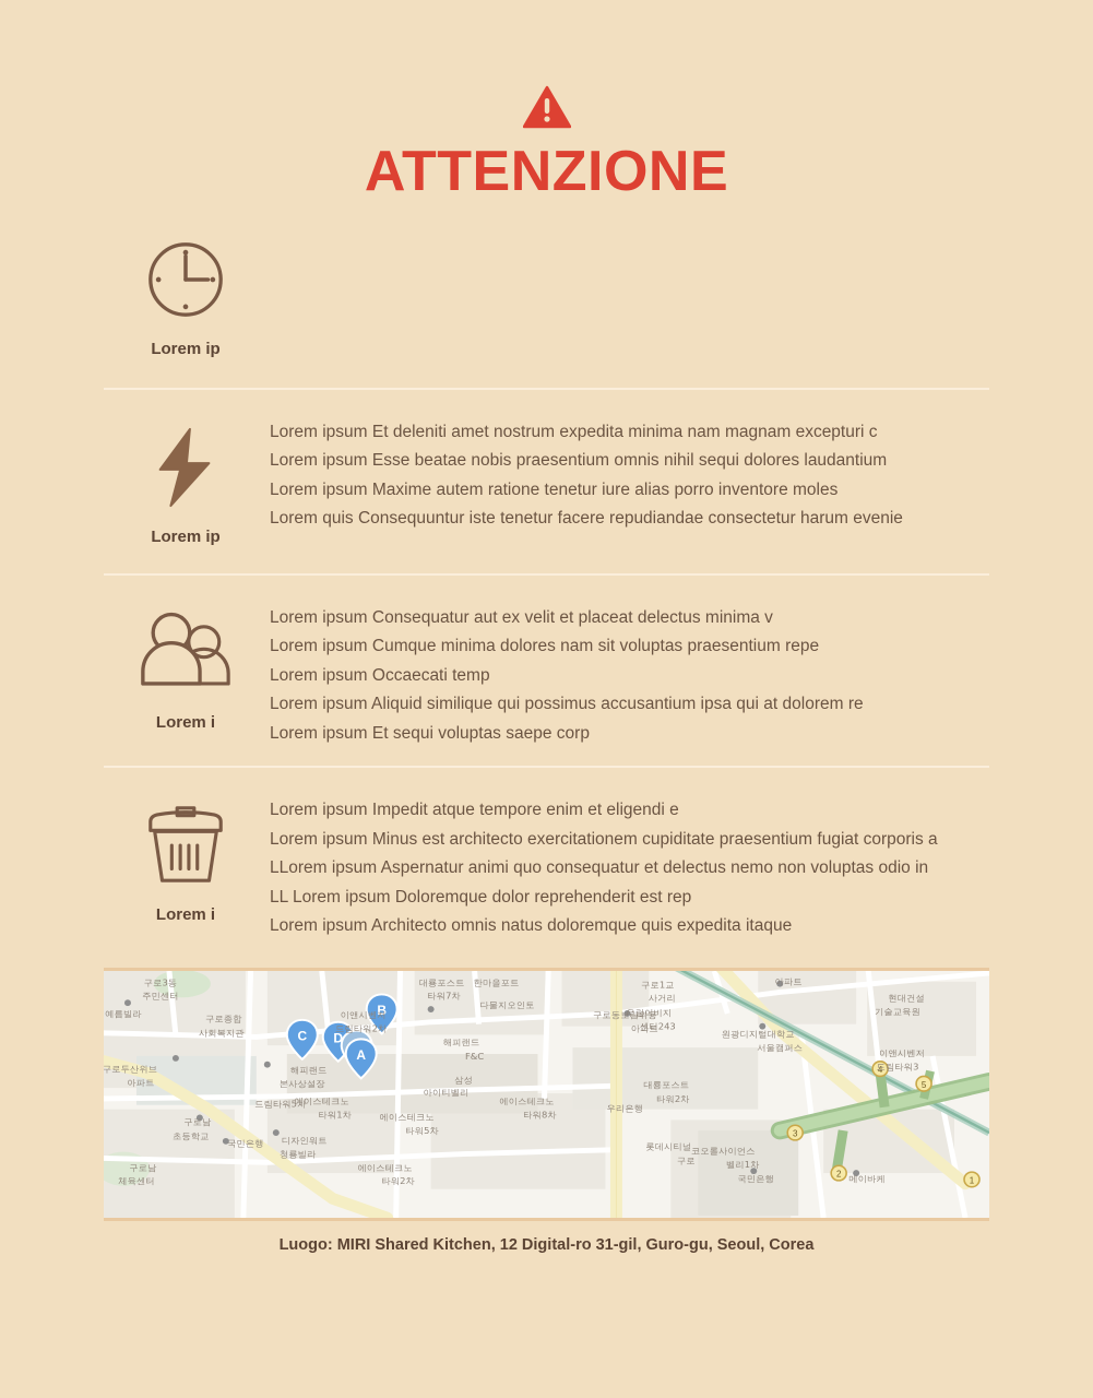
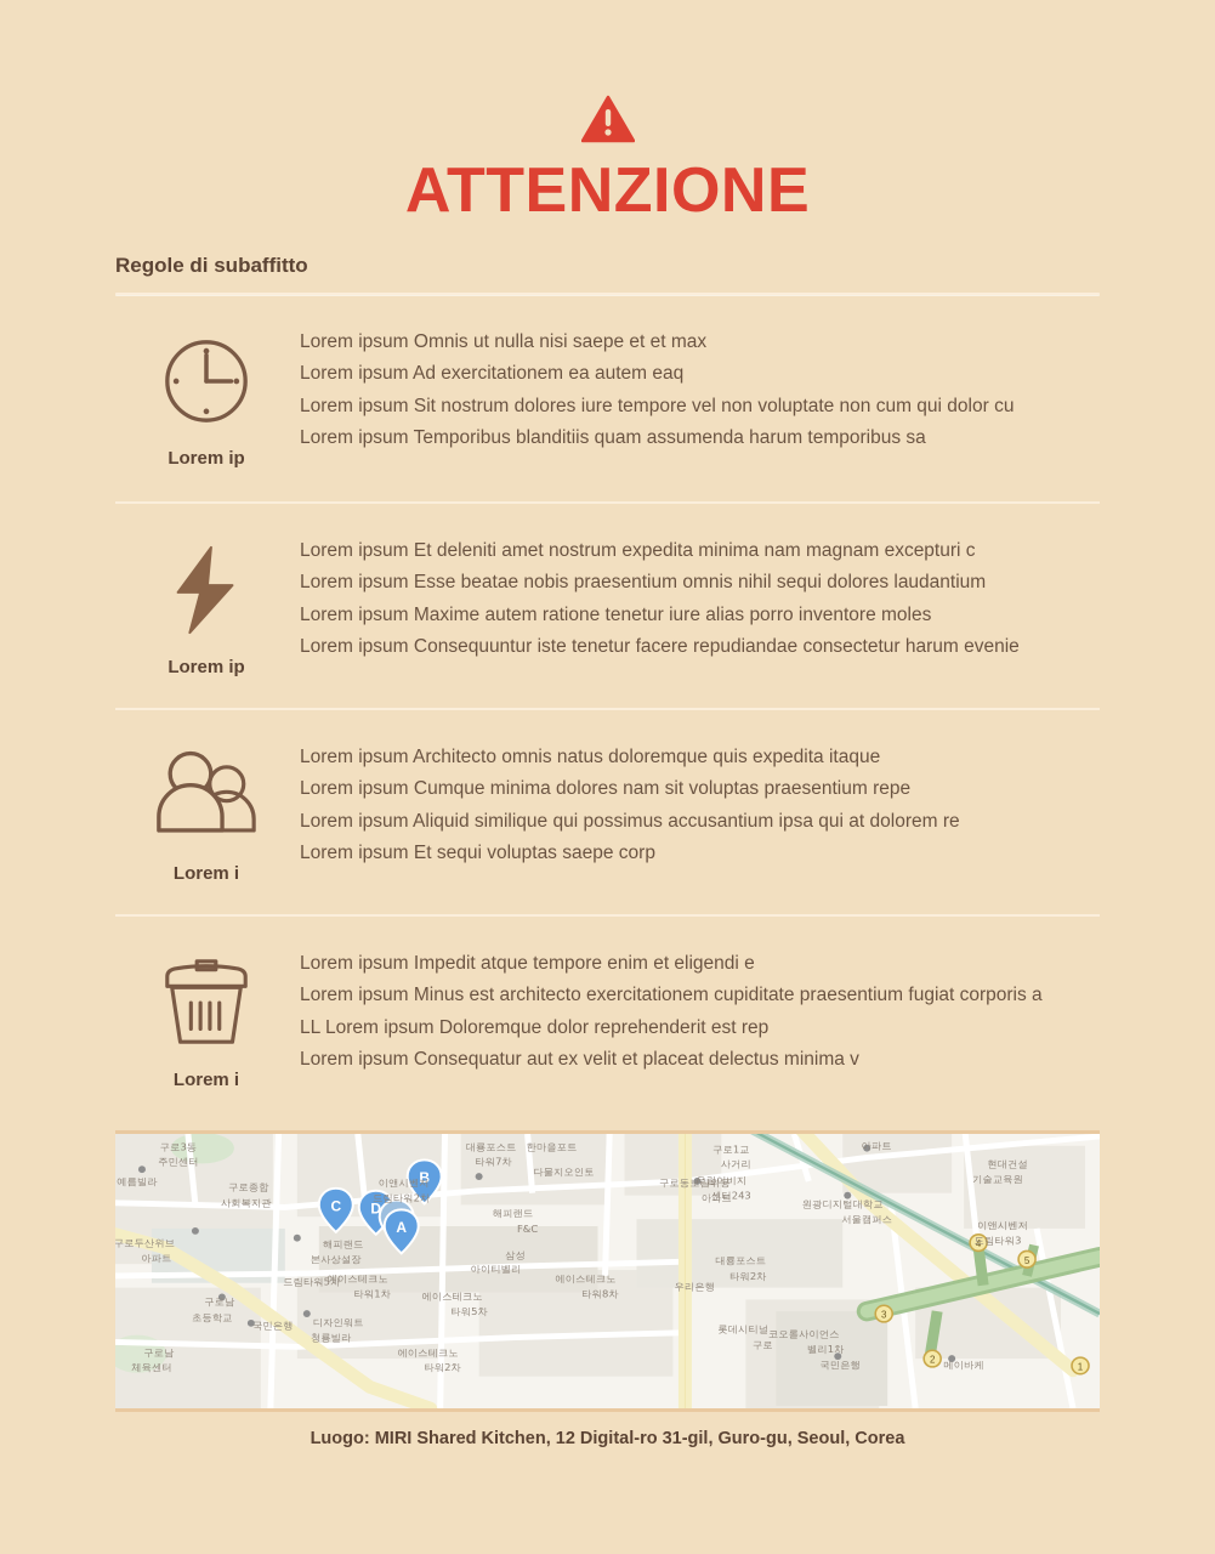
  ATTENZIONE
+ Regole di subaffitto
  Lorem ip
+ Lorem ipsum Omnis ut nulla nisi saepe et et max
+ Lorem ipsum Ad exercitationem ea autem eaq
+ Lorem ipsum Sit nostrum dolores iure tempore vel non voluptate non cum qui dolor cu
+ Lorem ipsum Temporibus blanditiis quam assumenda harum temporibus sa
  Lorem ip
  Lorem ipsum Et deleniti amet nostrum expedita minima nam magnam excepturi c
  Lorem ipsum Esse beatae nobis praesentium omnis nihil sequi dolores laudantium
  Lorem ipsum Maxime autem ratione tenetur iure alias porro inventore moles
- Lorem quis Consequuntur iste tenetur facere repudiandae consectetur harum evenie
+ Lorem ipsum Consequuntur iste tenetur facere repudiandae consectetur harum evenie
  Lorem i
- Lorem ipsum Consequatur aut ex velit et placeat delectus minima v
+ Lorem ipsum Architecto omnis natus doloremque quis expedita itaque
  Lorem ipsum Cumque minima dolores nam sit voluptas praesentium repe
- Lorem ipsum Occaecati temp
  Lorem ipsum Aliquid similique qui possimus accusantium ipsa qui at dolorem re
  Lorem ipsum Et sequi voluptas saepe corp
  Lorem i
  Lorem ipsum Impedit atque tempore enim et eligendi e
  Lorem ipsum Minus est architecto exercitationem cupiditate praesentium fugiat corporis a
- LLorem ipsum Aspernatur animi quo consequatur et delectus nemo non voluptas odio in
  LL Lorem ipsum Doloremque dolor reprehenderit est rep
- Lorem ipsum Architecto omnis natus doloremque quis expedita itaque
+ Lorem ipsum Consequatur aut ex velit et placeat delectus minima v
  4
  5
  3
  2
  1
  B
  C
  D
  A
  구로3동
  주민센터
  예름빌라
  구로종합
  사회복지관
  구로두산위브
  아파트
  이앤시벤저
  드림타워2차
  해피랜드
  F&C
  해피랜드
  본사상설장
  다물지오인토
  우림이비지
  센터243
  삼성
  아이티벨리
  에이스테크노
  타워1차
  국민은행
  에이스테크노
  타워5차
  에이스테크노
  타워8차
  에이스테크노
  타워2차
  구로1교
  사거리
  구로동보림위용
  아파트
  대룡포스트
  타워2차
  우리은행
  원광디지털대학교
  서울캠퍼스
  현대건설
  기술교육원
  코오롤사이언스
  벨리1차
  롯데시티널
  구로
  국민은행
  구로남
  초등학교
  구로남
  체육센터
  디자인워트
  청룡빌라
  메이바케
  드림타워5차
  한마을포트
  대룡포스트
  타워7차
  아파트
  이앤시벤저
  드림타워3
  Luogo: MIRI Shared Kitchen, 12 Digital-ro 31-gil, Guro-gu, Seoul, Corea
